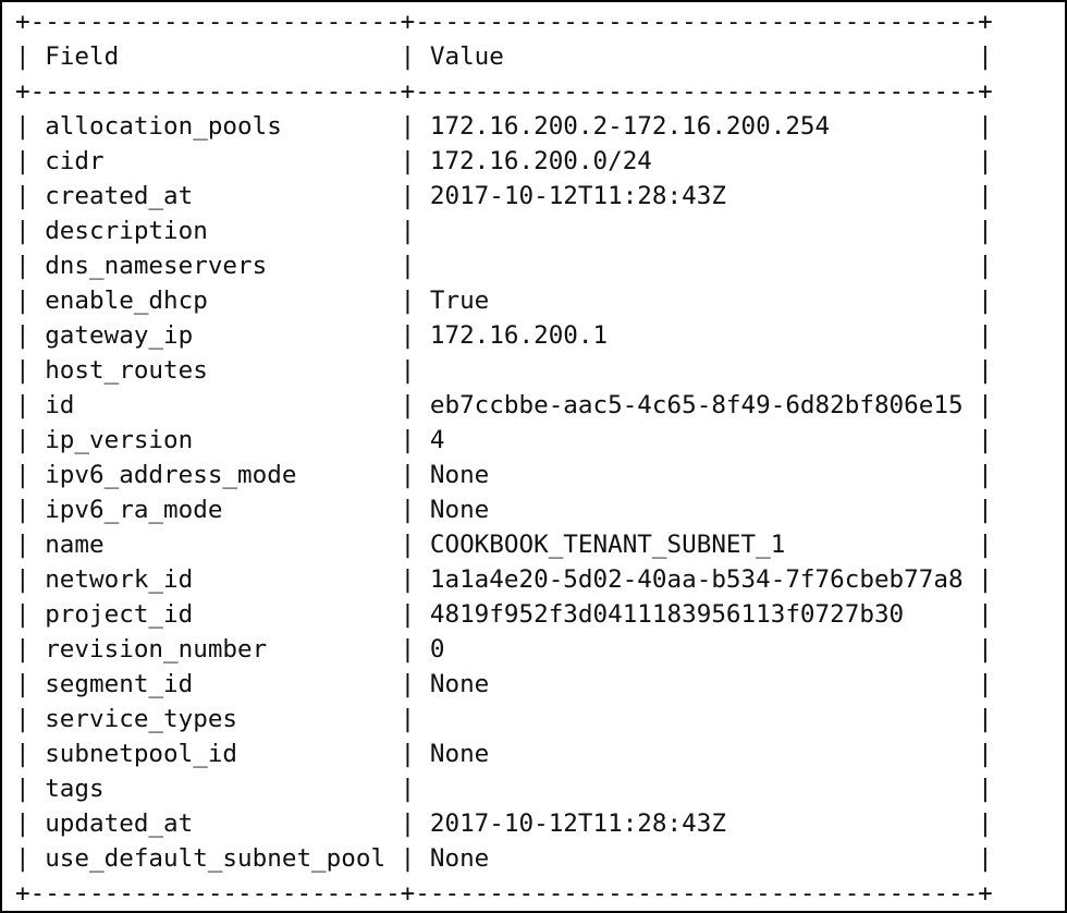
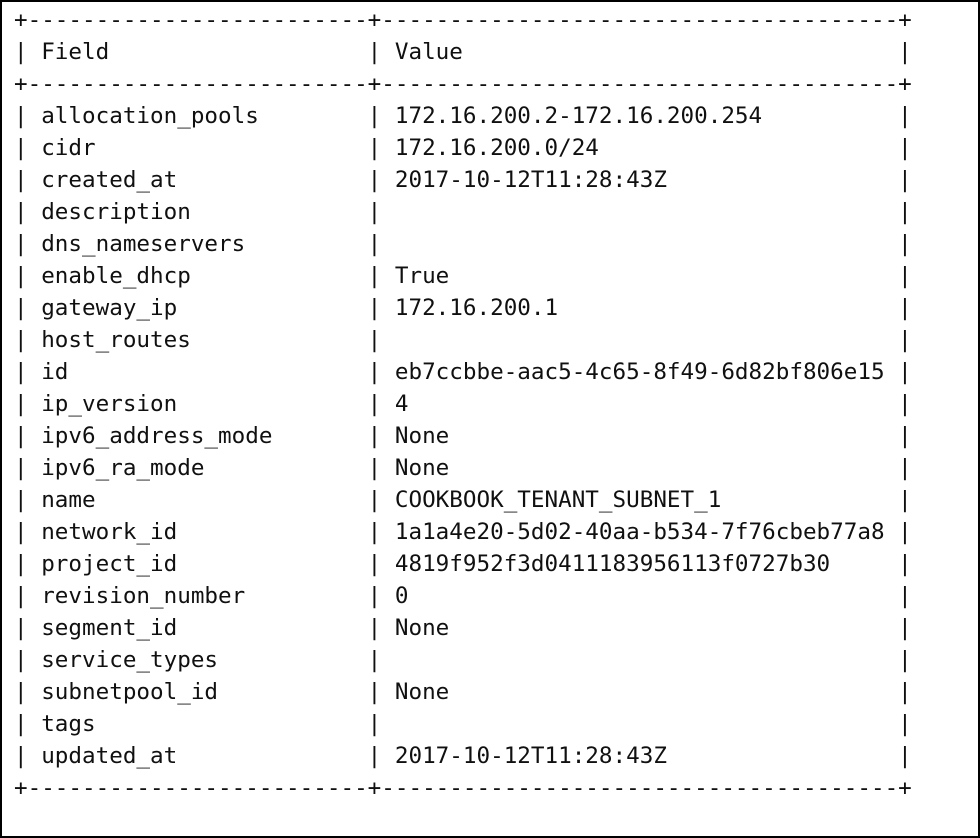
  +-------------------------+--------------------------------------+
  | Field | Value |
  +-------------------------+--------------------------------------+
  | allocation_pools | 172.16.200.2-172.16.200.254 |
  | cidr | 172.16.200.0/24 |
  | created_at | 2017-10-12T11:28:43Z |
  | description | |
  | dns_nameservers | |
  | enable_dhcp | True |
  | gateway_ip | 172.16.200.1 |
  | host_routes | |
  | id | eb7ccbbe-aac5-4c65-8f49-6d82bf806e15 |
  | ip_version | 4 |
  | ipv6_address_mode | None |
  | ipv6_ra_mode | None |
  | name | COOKBOOK_TENANT_SUBNET_1 |
  | network_id | 1a1a4e20-5d02-40aa-b534-7f76cbeb77a8 |
  | project_id | 4819f952f3d0411183956113f0727b30 |
  | revision_number | 0 |
  | segment_id | None |
  | service_types | |
  | subnetpool_id | None |
  | tags | |
  | updated_at | 2017-10-12T11:28:43Z |
- | use_default_subnet_pool | None |
  +-------------------------+--------------------------------------+
